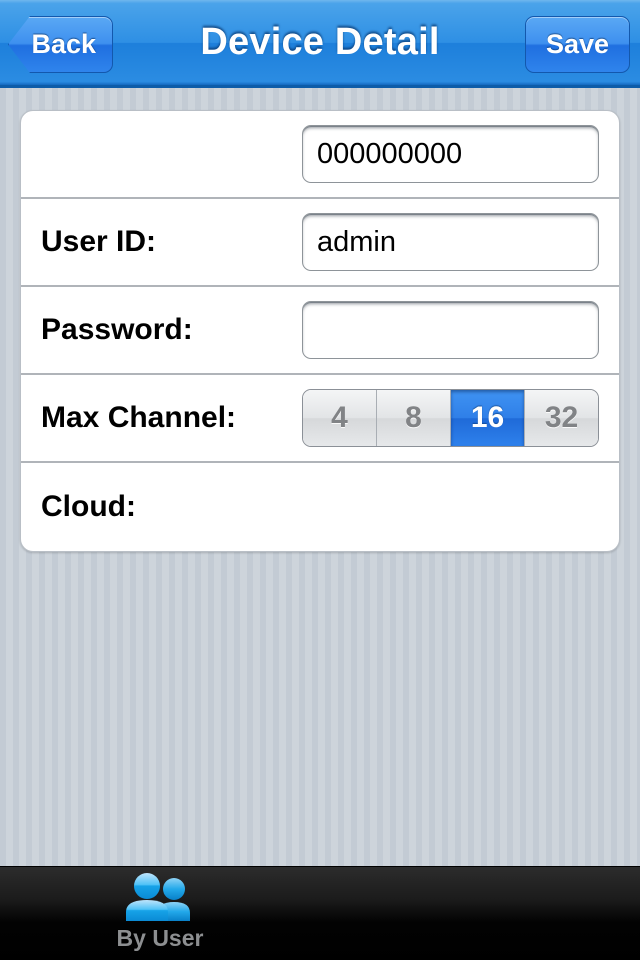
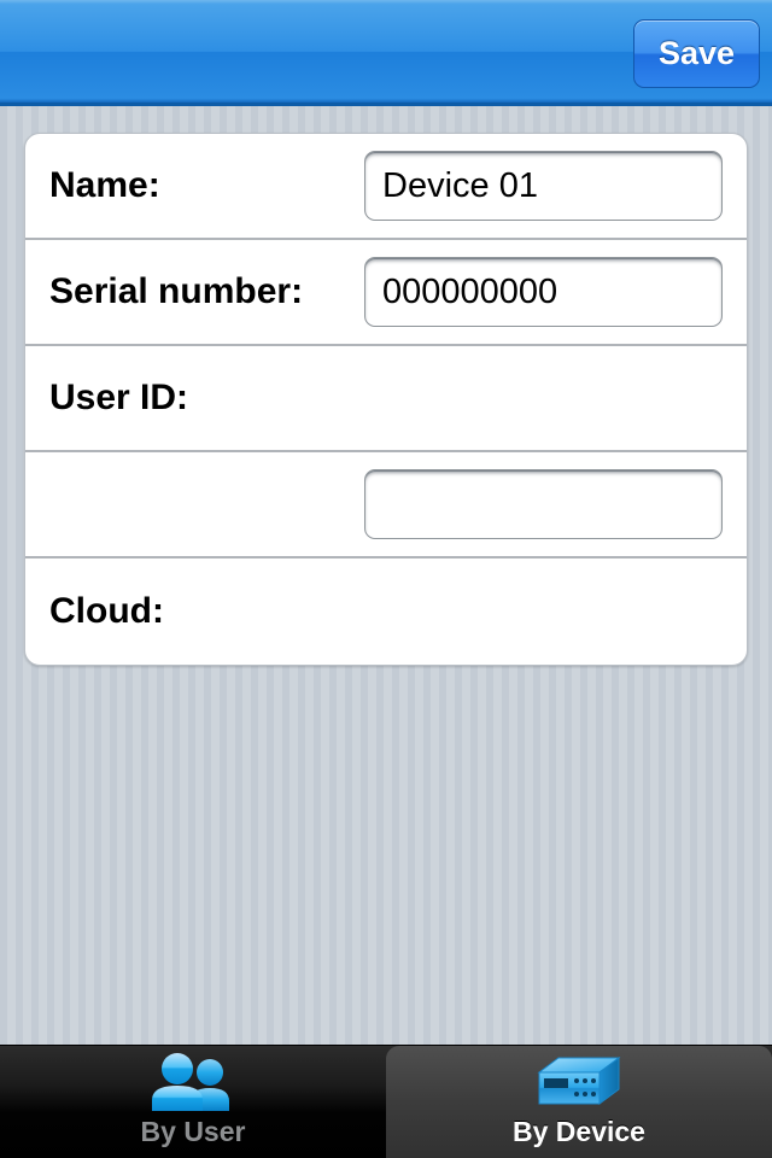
- Back
- Device Detail
  Save
+ Name:
+ Device 01
+ Serial number:
  000000000
  User ID:
- admin
- Password:
- Max Channel:
- 4
- 8
- 16
- 32
  Cloud:
  By User
+ By Device
